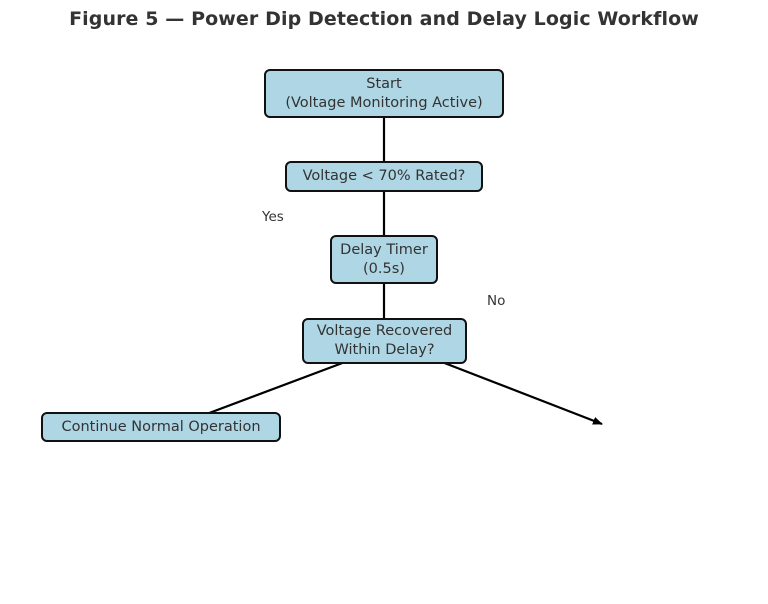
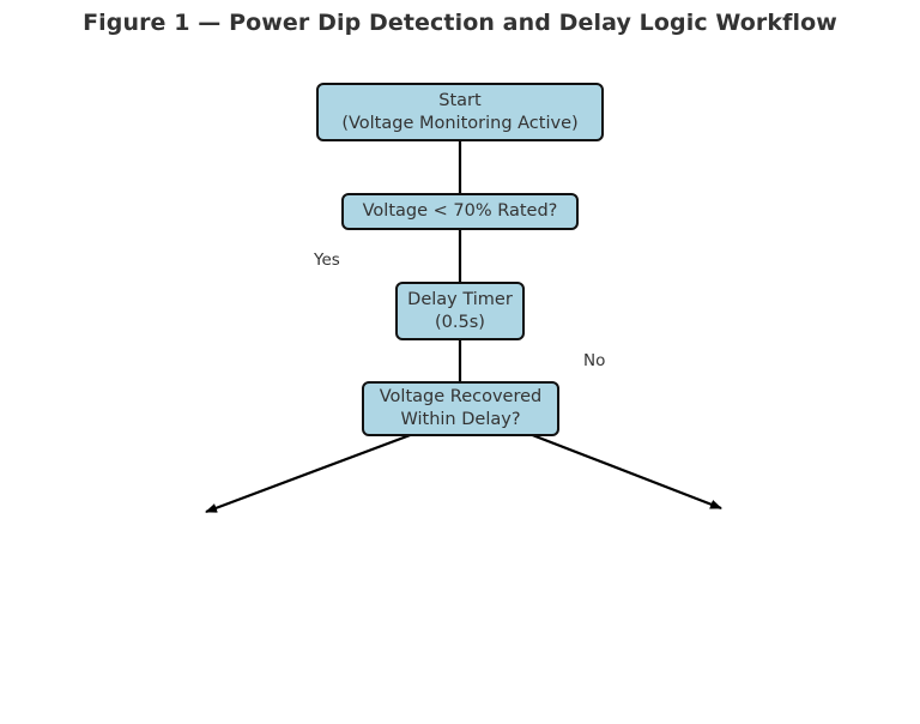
- Figure 5 — Power Dip Detection and Delay Logic Workflow
+ Figure 1 — Power Dip Detection and Delay Logic Workflow
  Start
  (Voltage Monitoring Active)
  Voltage < 70% Rated?
  Delay Timer
  (0.5s)
  Voltage Recovered
  Within Delay?
- Continue Normal Operation
  Yes
  No
